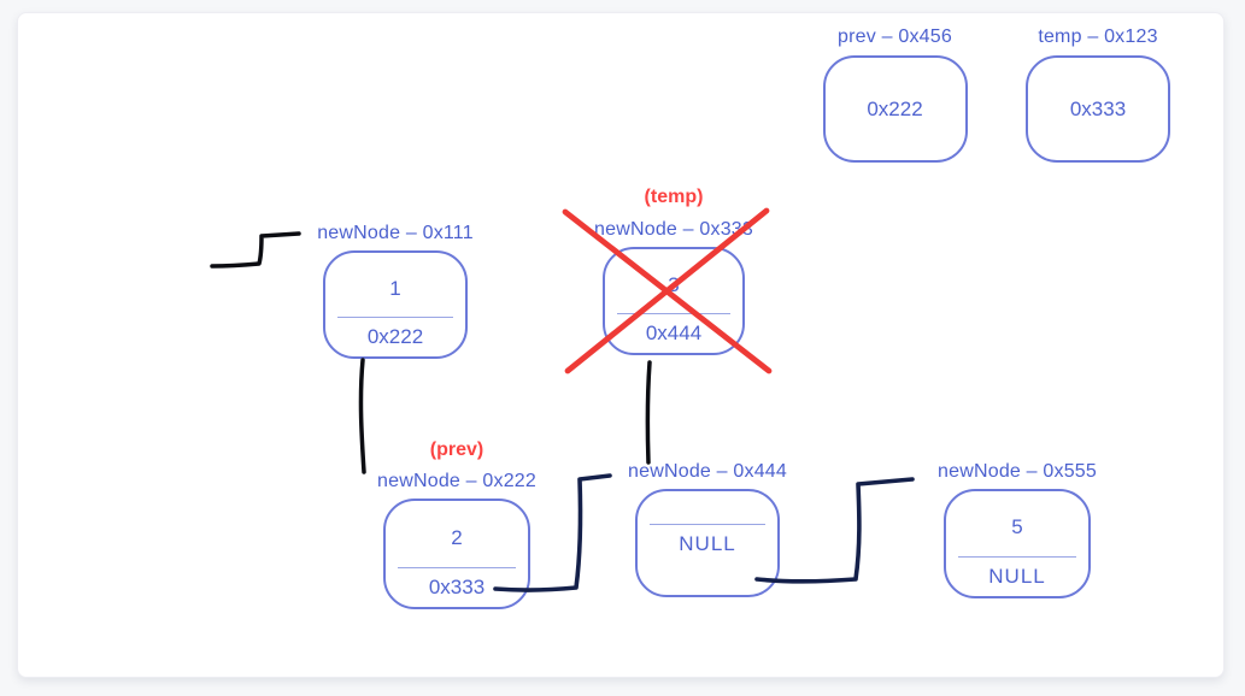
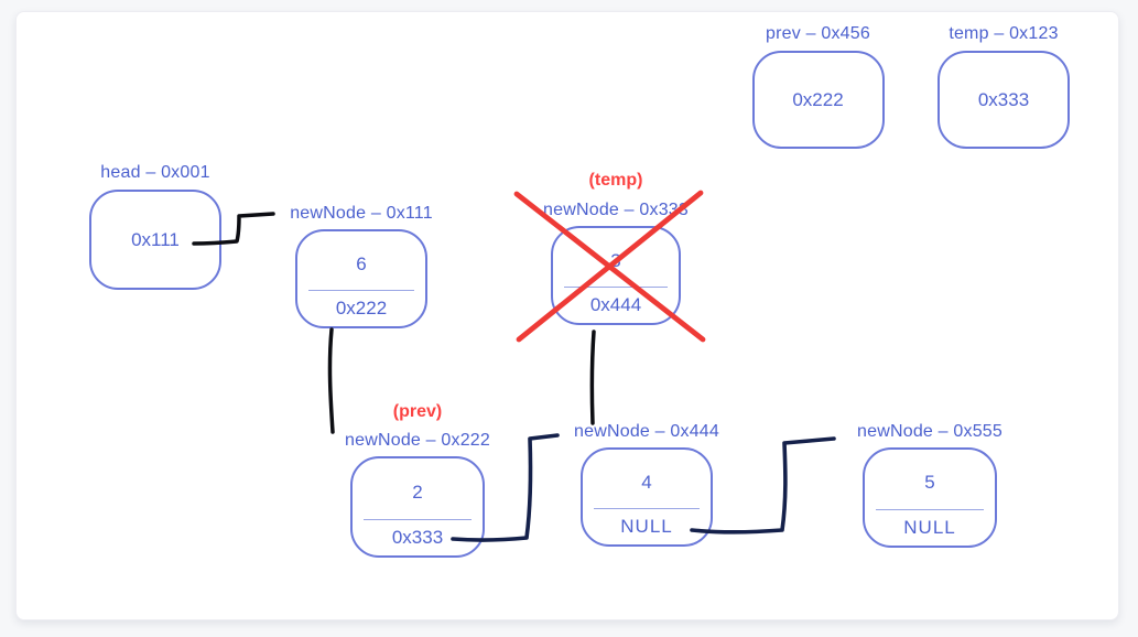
  prev – 0x456
  0x222
  temp – 0x123
  0x333
+ head – 0x001
+ 0x111
  newNode – 0x111
- 1
+ 6
  0x222
  (temp)
  newNode – 0x33
  0x444
  (prev)
  newNode – 0x222
  2
  0x333
  newNode – 0x444
+ 4
  NULL
  newNode – 0x555
  5
  NULL
